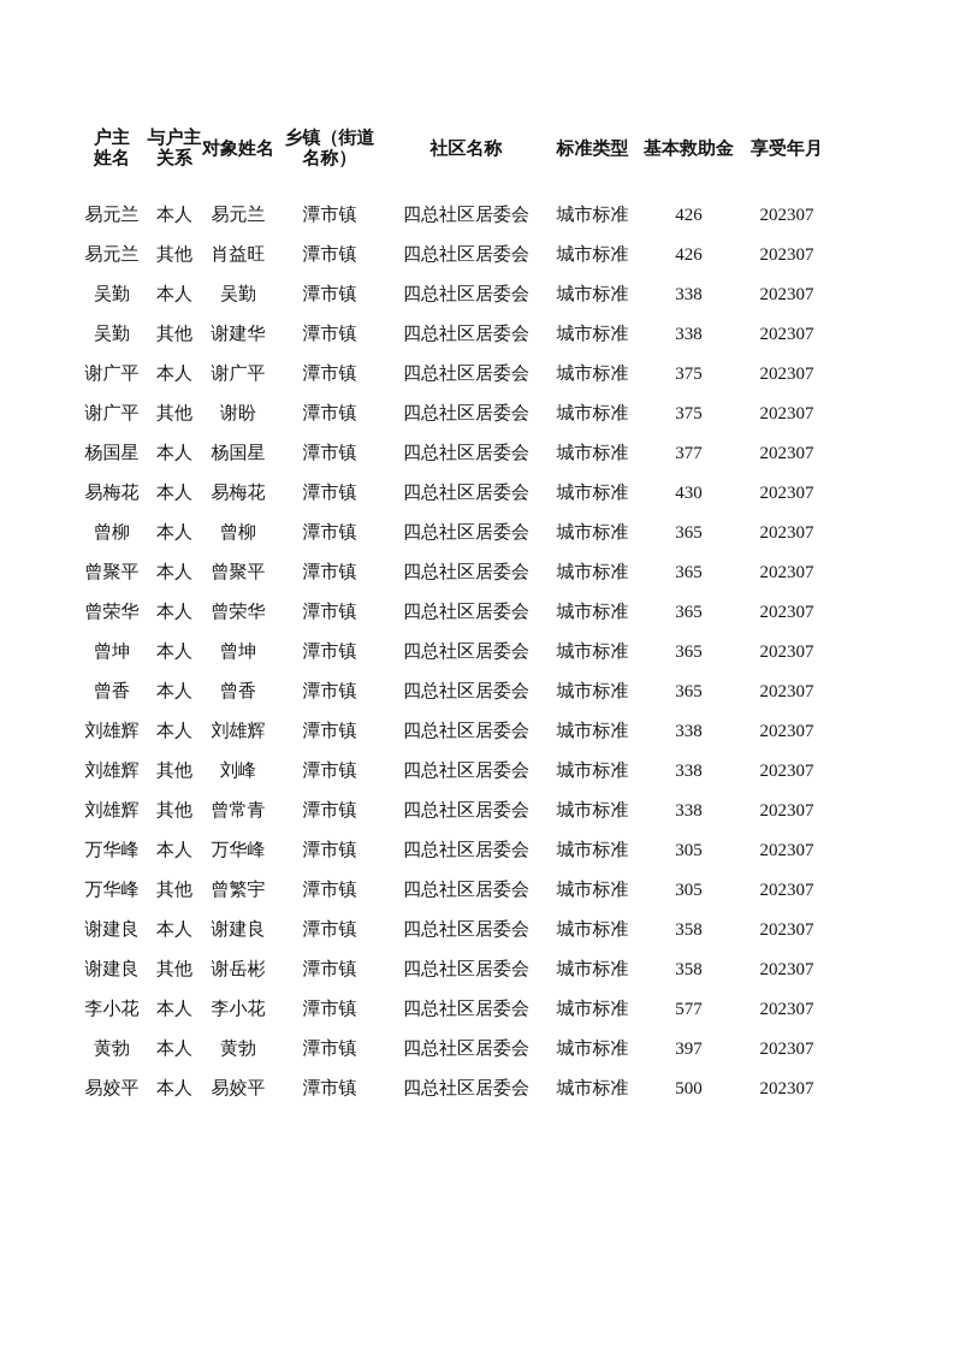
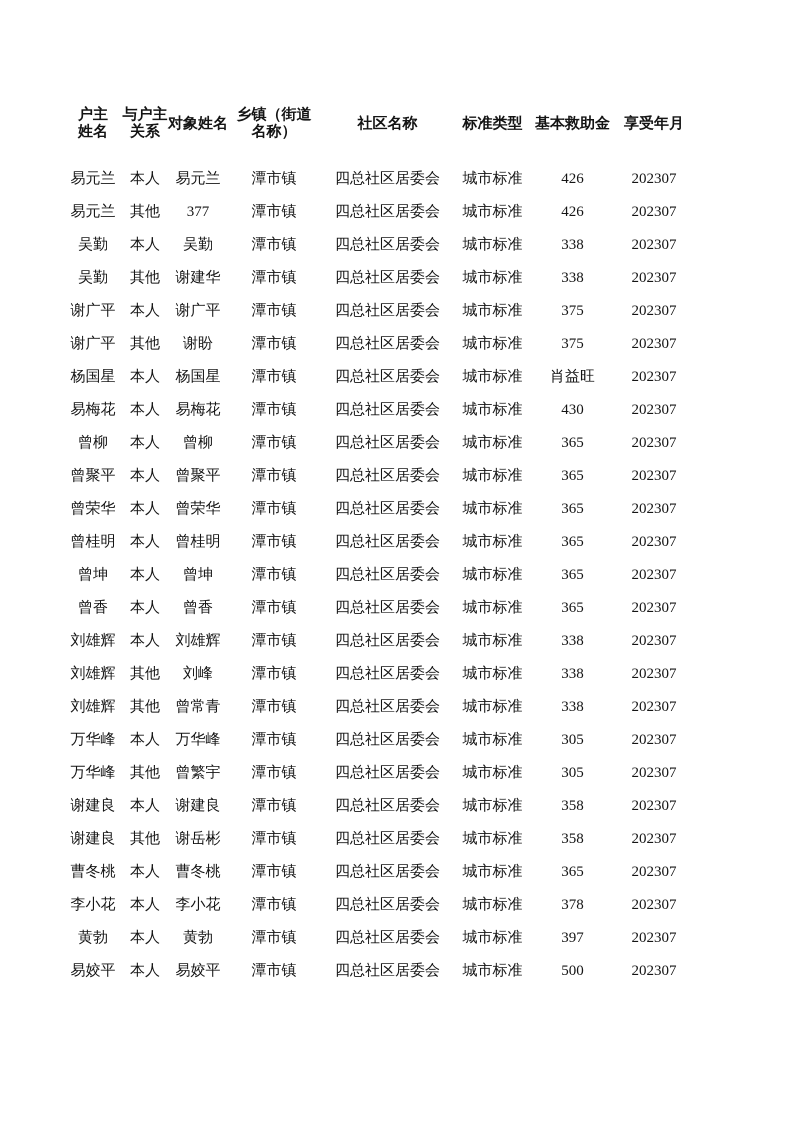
  户主 姓名	与户主 关系	对象姓名	乡镇（街道 名称）	社区名称	标准类型	基本救助金	享受年月
  易元兰	本人	易元兰	潭市镇	四总社区居委会	城市标准	426	202307
- 易元兰	其他	肖益旺	潭市镇	四总社区居委会	城市标准	426	202307
+ 易元兰	其他	377	潭市镇	四总社区居委会	城市标准	426	202307
  吴勤	本人	吴勤	潭市镇	四总社区居委会	城市标准	338	202307
  吴勤	其他	谢建华	潭市镇	四总社区居委会	城市标准	338	202307
  谢广平	本人	谢广平	潭市镇	四总社区居委会	城市标准	375	202307
  谢广平	其他	谢盼	潭市镇	四总社区居委会	城市标准	375	202307
- 杨国星	本人	杨国星	潭市镇	四总社区居委会	城市标准	377	202307
+ 杨国星	本人	杨国星	潭市镇	四总社区居委会	城市标准	肖益旺	202307
  易梅花	本人	易梅花	潭市镇	四总社区居委会	城市标准	430	202307
  曾柳	本人	曾柳	潭市镇	四总社区居委会	城市标准	365	202307
  曾聚平	本人	曾聚平	潭市镇	四总社区居委会	城市标准	365	202307
  曾荣华	本人	曾荣华	潭市镇	四总社区居委会	城市标准	365	202307
+ 曾桂明	本人	曾桂明	潭市镇	四总社区居委会	城市标准	365	202307
  曾坤	本人	曾坤	潭市镇	四总社区居委会	城市标准	365	202307
  曾香	本人	曾香	潭市镇	四总社区居委会	城市标准	365	202307
  刘雄辉	本人	刘雄辉	潭市镇	四总社区居委会	城市标准	338	202307
  刘雄辉	其他	刘峰	潭市镇	四总社区居委会	城市标准	338	202307
  刘雄辉	其他	曾常青	潭市镇	四总社区居委会	城市标准	338	202307
  万华峰	本人	万华峰	潭市镇	四总社区居委会	城市标准	305	202307
  万华峰	其他	曾繁宇	潭市镇	四总社区居委会	城市标准	305	202307
  谢建良	本人	谢建良	潭市镇	四总社区居委会	城市标准	358	202307
  谢建良	其他	谢岳彬	潭市镇	四总社区居委会	城市标准	358	202307
+ 曹冬桃	本人	曹冬桃	潭市镇	四总社区居委会	城市标准	365	202307
- 李小花	本人	李小花	潭市镇	四总社区居委会	城市标准	577	202307
+ 李小花	本人	李小花	潭市镇	四总社区居委会	城市标准	378	202307
  黄勃	本人	黄勃	潭市镇	四总社区居委会	城市标准	397	202307
  易姣平	本人	易姣平	潭市镇	四总社区居委会	城市标准	500	202307
